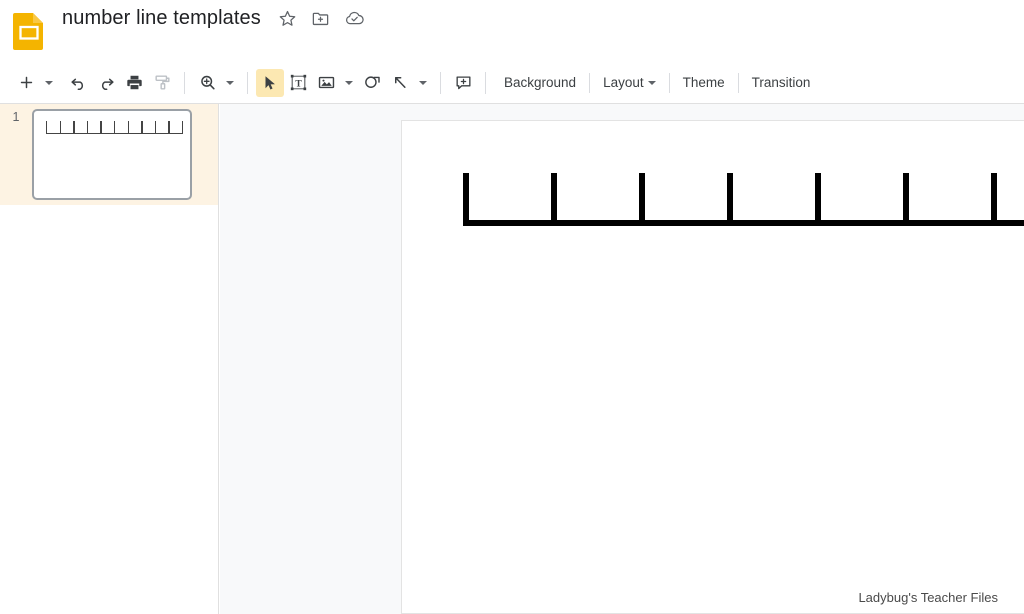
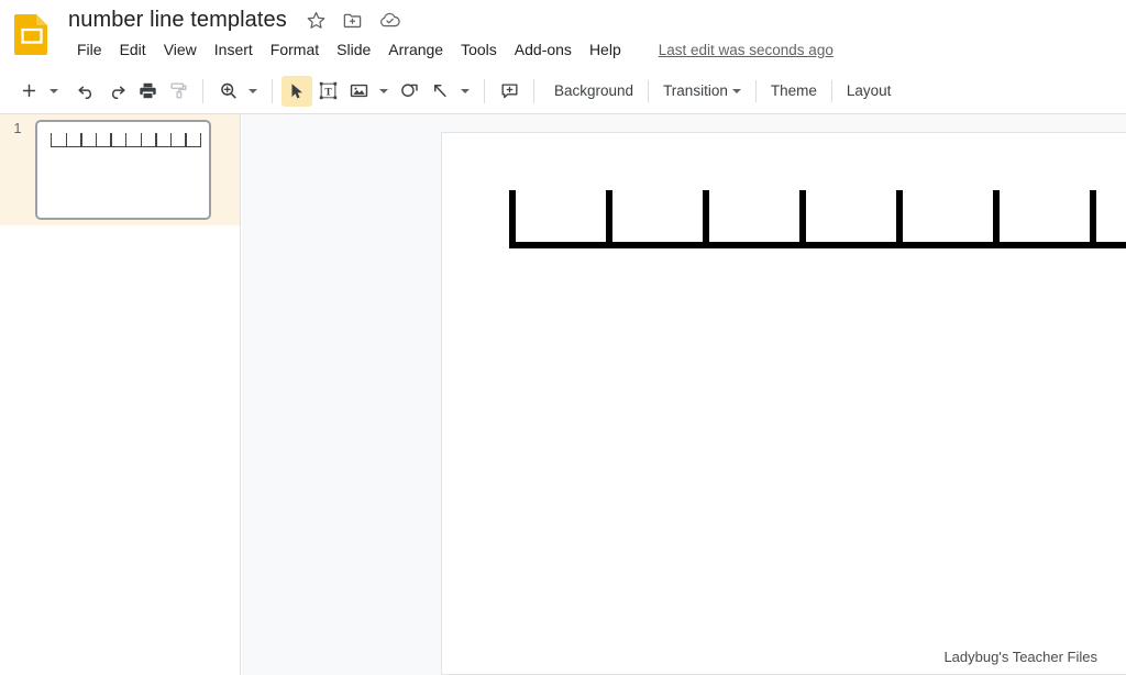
  number line templates
+ File
+ Edit
+ View
+ Insert
+ Format
+ Slide
+ Arrange
+ Tools
+ Add-ons
+ Help
+ Last edit was seconds ago
  T
  Background
- Layout
+ Transition
  Theme
- Transition
+ Layout
  1
  Ladybug's Teacher Files
